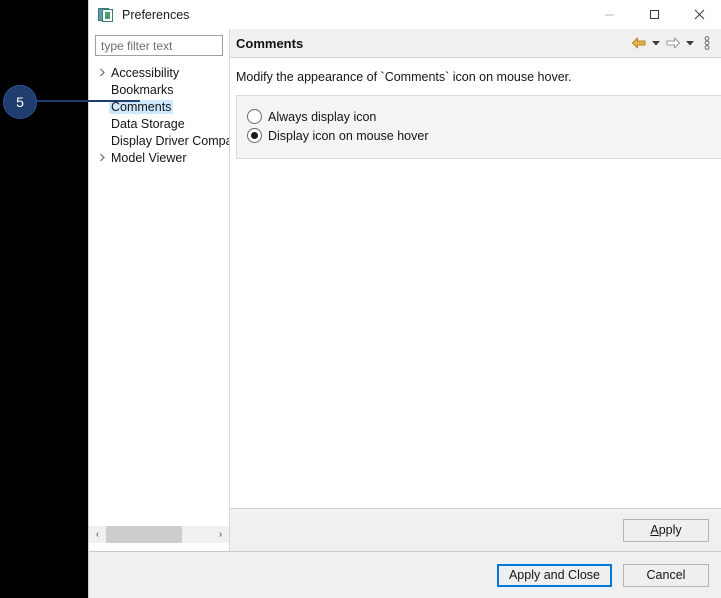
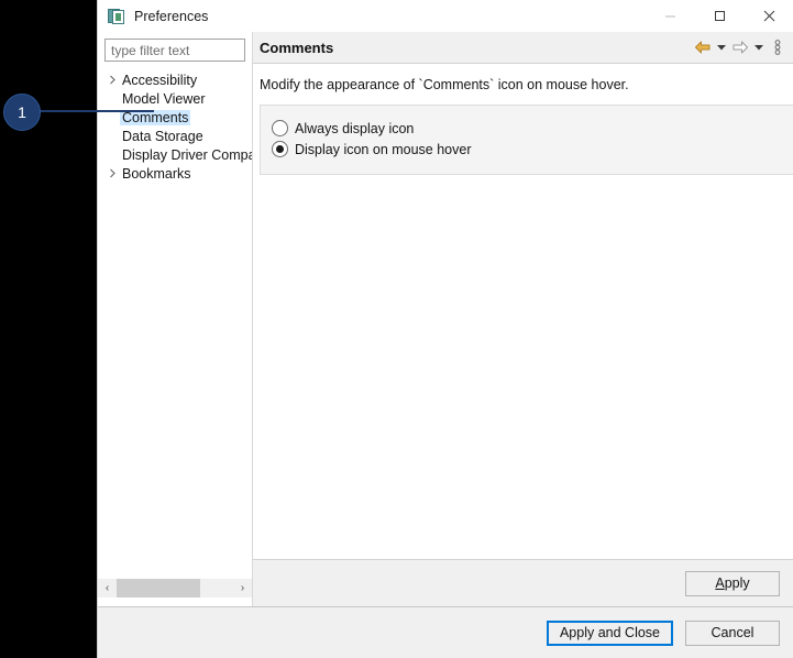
- 5
+ 1
  Preferences
  type filter text
  Accessibility
- Bookmarks
+ Model Viewer
  Comments
  Data Storage
  Display Driver Comp
- Model Viewer
+ Bookmarks
  ‹
  ›
  Comments
  Modify the appearance of `Comments` icon on mouse hover.
  Always display icon
  Display icon on mouse hover
  A
  pply
  Apply and Close
  Cancel
